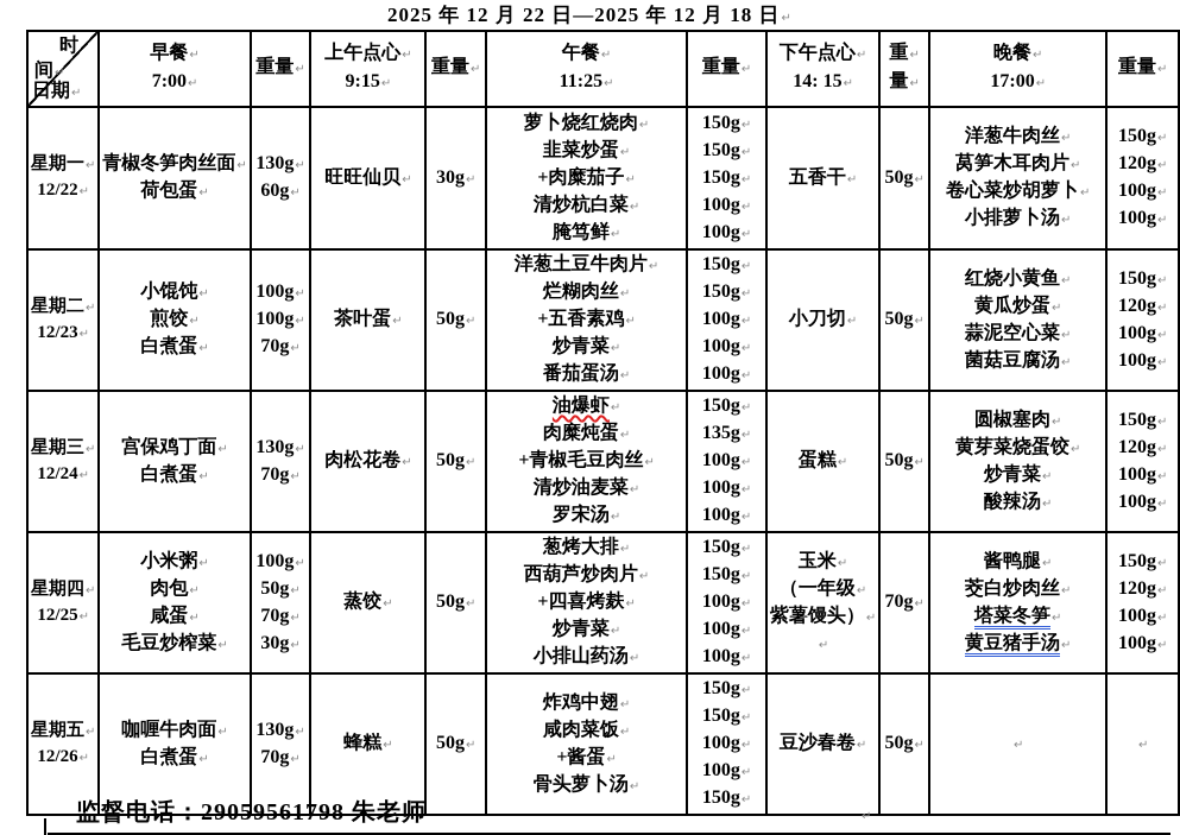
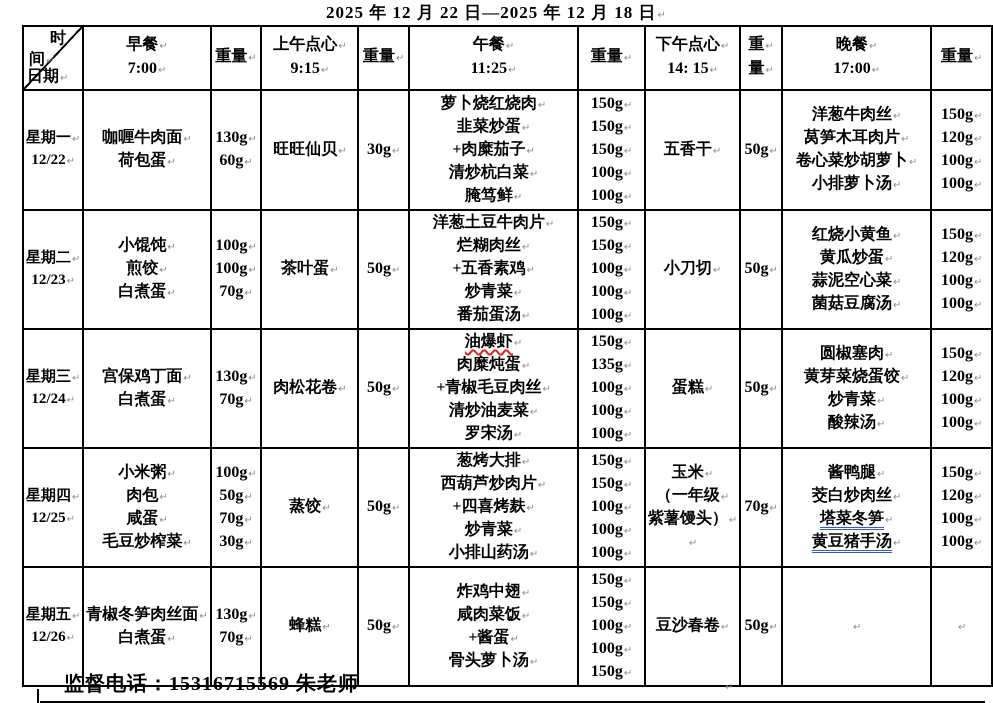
  2025 年 12 月 22 日—2025 年 12 月 18 日↵
  时 间↵ 日期↵	早餐↵7:00↵	重量↵	上午点心↵9:15↵	重量↵	午餐↵11:25↵	重量↵	下午点心↵14: 15↵	重↵量↵	晚餐↵17:00↵	重量↵
- 星期一↵12/22↵	青椒冬笋肉丝面↵荷包蛋↵	130g↵60g↵	旺旺仙贝↵	30g↵	萝卜烧红烧肉↵韭菜炒蛋↵+肉糜茄子↵清炒杭白菜↵腌笃鲜↵	150g↵150g↵150g↵100g↵100g↵	五香干↵	50g↵	洋葱牛肉丝↵莴笋木耳肉片↵卷心菜炒胡萝卜↵小排萝卜汤↵	150g↵120g↵100g↵100g↵
+ 星期一↵12/22↵	咖喱牛肉面↵荷包蛋↵	130g↵60g↵	旺旺仙贝↵	30g↵	萝卜烧红烧肉↵韭菜炒蛋↵+肉糜茄子↵清炒杭白菜↵腌笃鲜↵	150g↵150g↵150g↵100g↵100g↵	五香干↵	50g↵	洋葱牛肉丝↵莴笋木耳肉片↵卷心菜炒胡萝卜↵小排萝卜汤↵	150g↵120g↵100g↵100g↵
  星期二↵12/23↵	小馄饨↵煎饺↵白煮蛋↵	100g↵100g↵70g↵	茶叶蛋↵	50g↵	洋葱土豆牛肉片↵烂糊肉丝↵+五香素鸡↵炒青菜↵番茄蛋汤↵	150g↵150g↵100g↵100g↵100g↵	小刀切↵	50g↵	红烧小黄鱼↵黄瓜炒蛋↵蒜泥空心菜↵菌菇豆腐汤↵	150g↵120g↵100g↵100g↵
  星期三↵12/24↵	宫保鸡丁面↵白煮蛋↵	130g↵70g↵	肉松花卷↵	50g↵	油爆虾↵肉糜炖蛋↵+青椒毛豆肉丝↵清炒油麦菜↵罗宋汤↵	150g↵135g↵100g↵100g↵100g↵	蛋糕↵	50g↵	圆椒塞肉↵黄芽菜烧蛋饺↵炒青菜↵酸辣汤↵	150g↵120g↵100g↵100g↵
  星期四↵12/25↵	小米粥↵肉包↵咸蛋↵毛豆炒榨菜↵	100g↵50g↵70g↵30g↵	蒸饺↵	50g↵	葱烤大排↵西葫芦炒肉片↵+四喜烤麸↵炒青菜↵小排山药汤↵	150g↵150g↵100g↵100g↵100g↵	玉米↵（一年级↵紫薯馒头）↵↵	70g↵	酱鸭腿↵茭白炒肉丝↵塔菜冬笋↵黄豆猪手汤↵	150g↵120g↵100g↵100g↵
- 星期五↵12/26↵	咖喱牛肉面↵白煮蛋↵	130g↵70g↵	蜂糕↵	50g↵	炸鸡中翅↵咸肉菜饭↵+酱蛋↵骨头萝卜汤↵	150g↵150g↵100g↵100g↵150g↵	豆沙春卷↵	50g↵	↵	↵
+ 星期五↵12/26↵	青椒冬笋肉丝面↵白煮蛋↵	130g↵70g↵	蜂糕↵	50g↵	炸鸡中翅↵咸肉菜饭↵+酱蛋↵骨头萝卜汤↵	150g↵150g↵100g↵100g↵150g↵	豆沙春卷↵	50g↵	↵	↵
- 监督电话：29059561798 朱老师
+ 监督电话：15316715569 朱老师
  ↵
